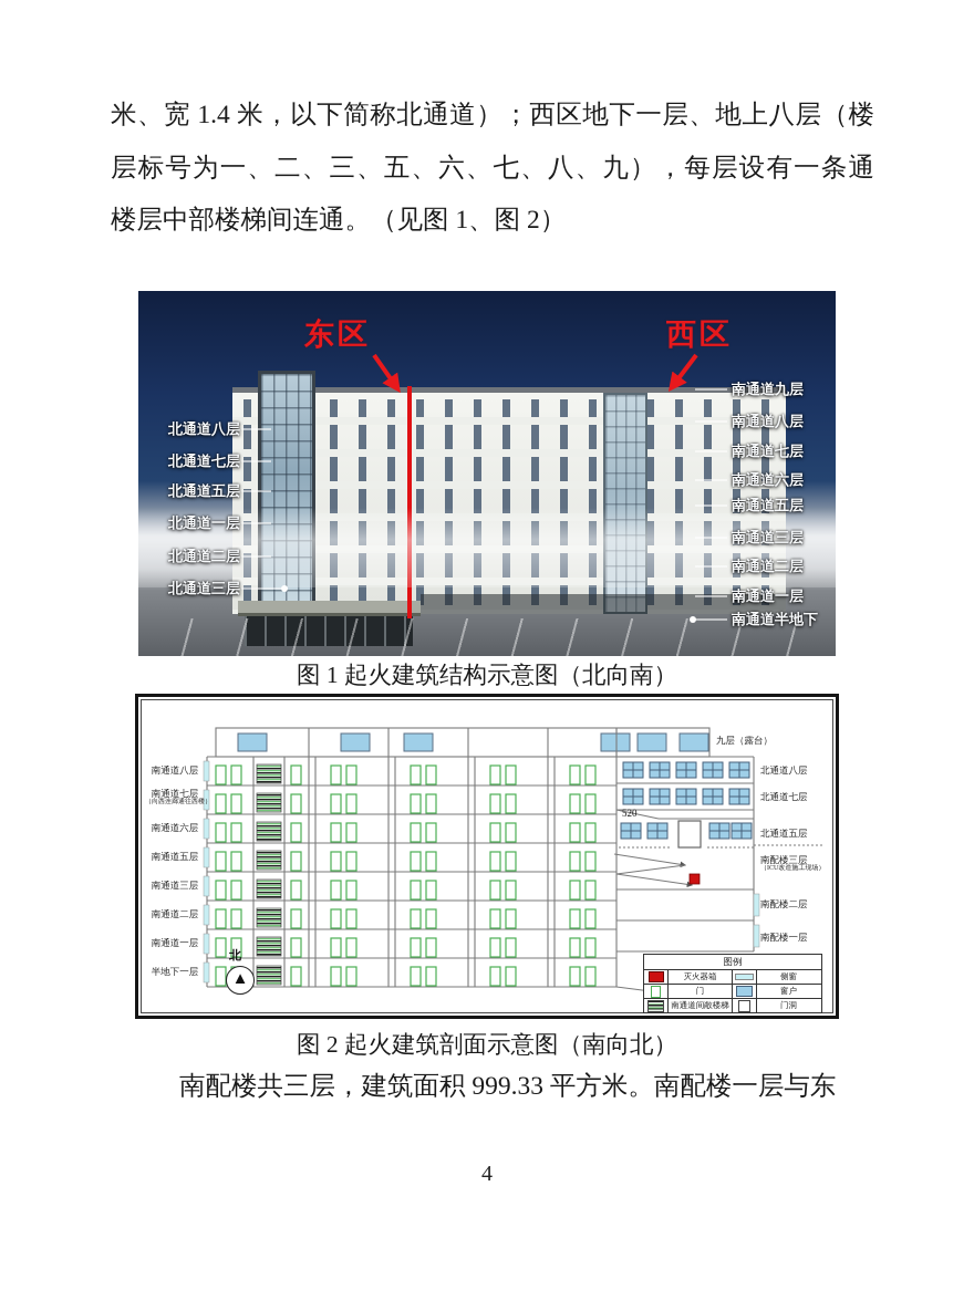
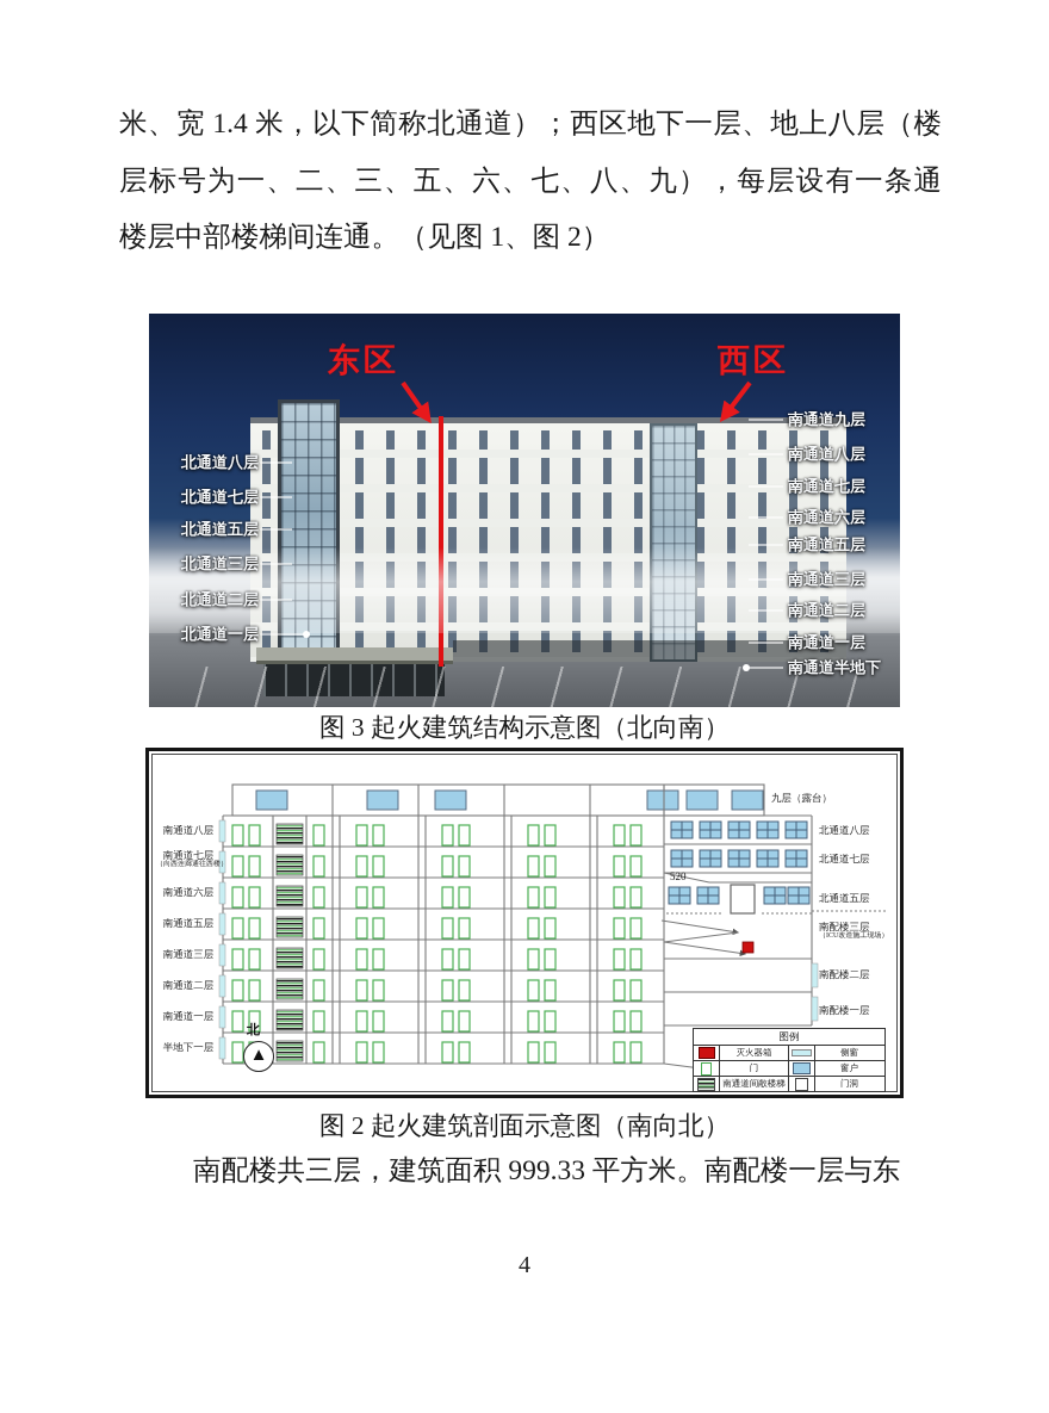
  米、宽 1.4 米，以下简称北通道）；西区地下一层、地上八层（楼
  层标号为一、二、三、五、六、七、八、九），每层设有一条通
  楼层中部楼梯间连通。（见图 1、图 2）
  东区
  西区
  北通道八层
  北通道七层
  北通道五层
- 北通道一层
+ 北通道三层
  北通道二层
- 北通道三层
+ 北通道一层
  南通道九层
  南通道八层
  南通道七层
  南通道六层
  南通道五层
  南通道三层
  南通道二层
  南通道一层
  南通道半地下
- 图 1 起火建筑结构示意图（北向南）
+ 图 3 起火建筑结构示意图（北向南）
  520
  南通道八层
  南通道七层
  南通道六层
  南通道五层
  南通道三层
  南通道二层
  南通道一层
  半地下一层
  九层（露台）
  北通道八层
  北通道七层
  北通道五层
  南配楼三层
  南配楼二层
  南配楼一层
  北
  ▲
  图例
  灭火器箱
  侧窗
  门
  窗户
  南通道间敞楼梯
  门洞
  图 2 起火建筑剖面示意图（南向北）
  南配楼共三层，建筑面积 999.33 平方米。南配楼一层与东
  4
